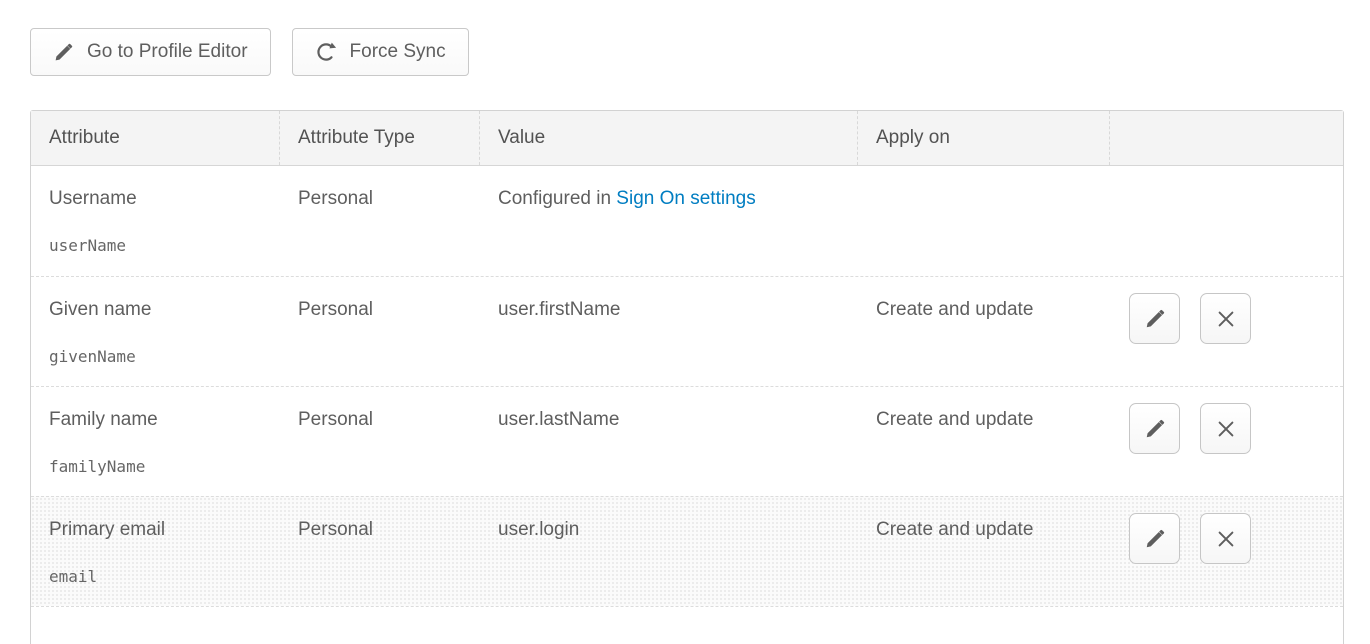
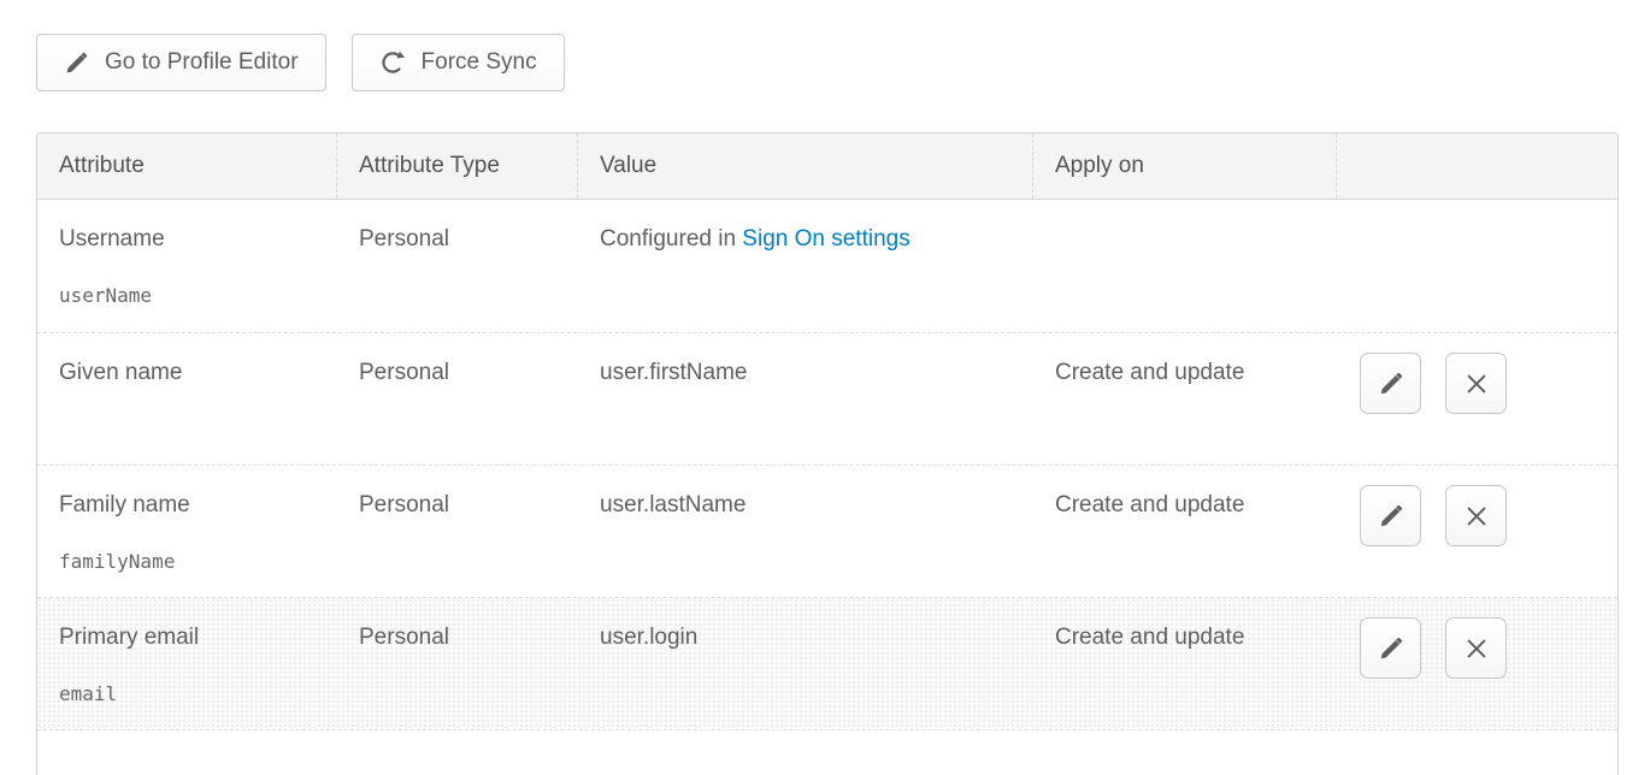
  Go to Profile Editor
  Force Sync
  Attribute
  Attribute Type
  Value
  Apply on
  Username
  userName
  Personal
  Configured in Sign On settings
  Given name
- givenName
  Personal
  user.firstName
  Create and update
  Family name
  familyName
  Personal
  user.lastName
  Create and update
  Primary email
  email
  Personal
  user.login
  Create and update
